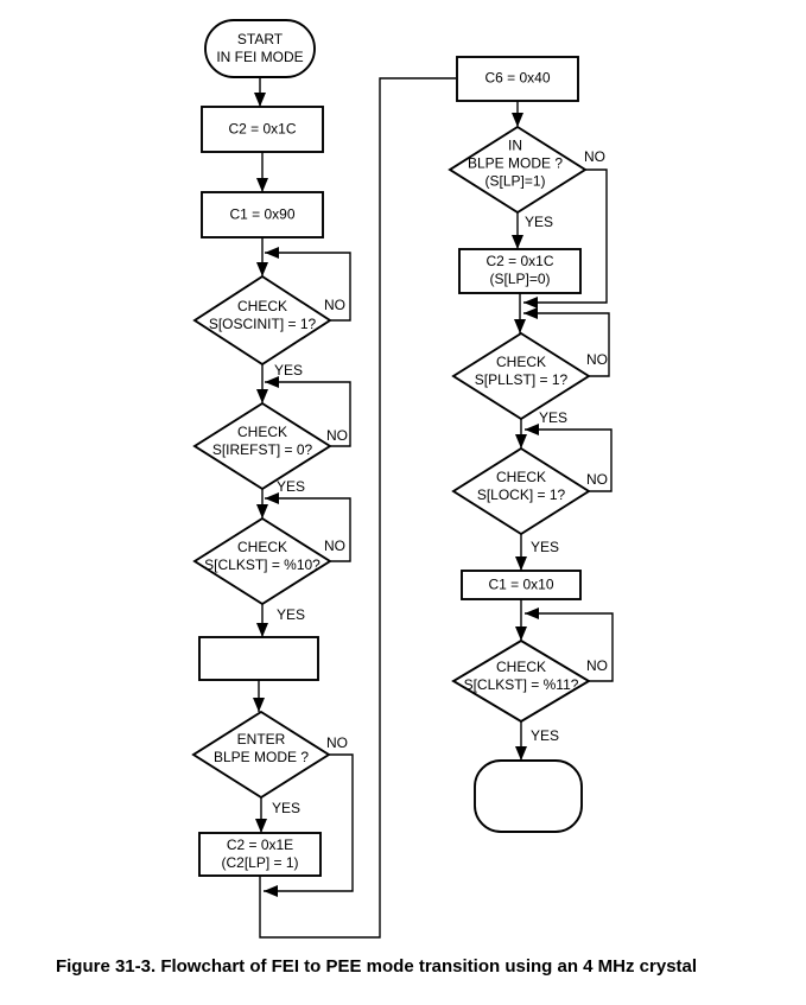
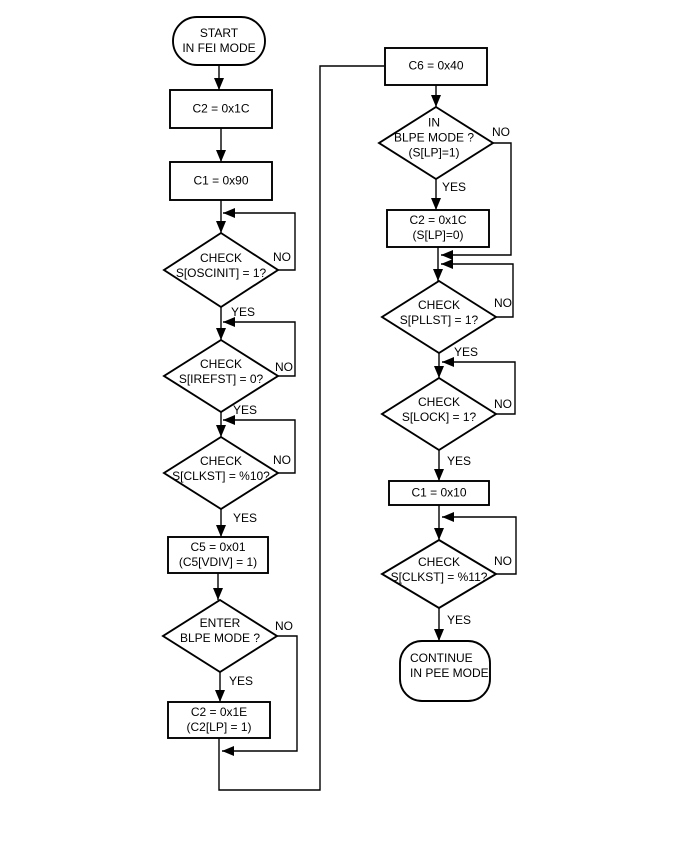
  START
  IN FEI MODE
  C2 = 0x1C
  C1 = 0x90
  CHECK
  S[OSCINIT] = 1?
  CHECK
  S[IREFST] = 0?
  CHECK
  S[CLKST] = %10?
+ C5 = 0x01
+ (C5[VDIV] = 1)
  ENTER
  BLPE MODE ?
  C2 = 0x1E
  (C2[LP] = 1)
  C6 = 0x40
  IN
  BLPE MODE ?
  (S[LP]=1)
  C2 = 0x1C
  (S[LP]=0)
  CHECK
  S[PLLST] = 1?
  CHECK
  S[LOCK] = 1?
  C1 = 0x10
  CHECK
  S[CLKST] = %11?
+ CONTINUE
+ IN PEE MODE
  NO
  YES
  NO
  YES
  NO
  YES
  NO
  YES
  NO
  YES
  NO
  YES
  NO
  YES
  NO
  YES
- Figure 31-3. Flowchart of FEI to PEE mode transition using an 4 MHz crystal
